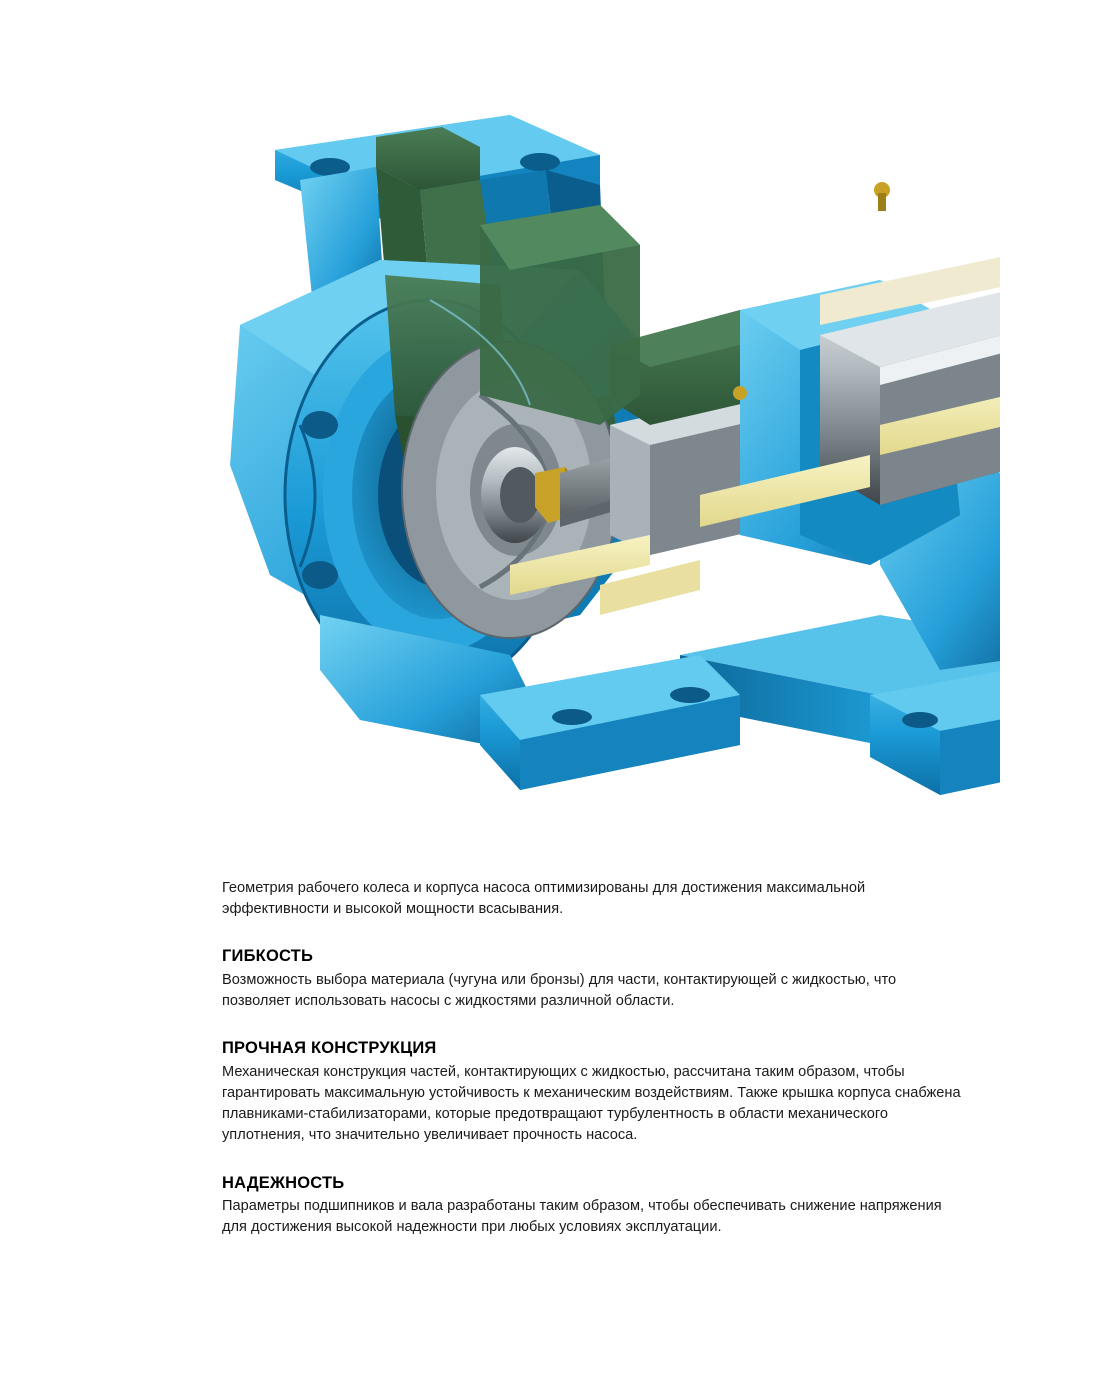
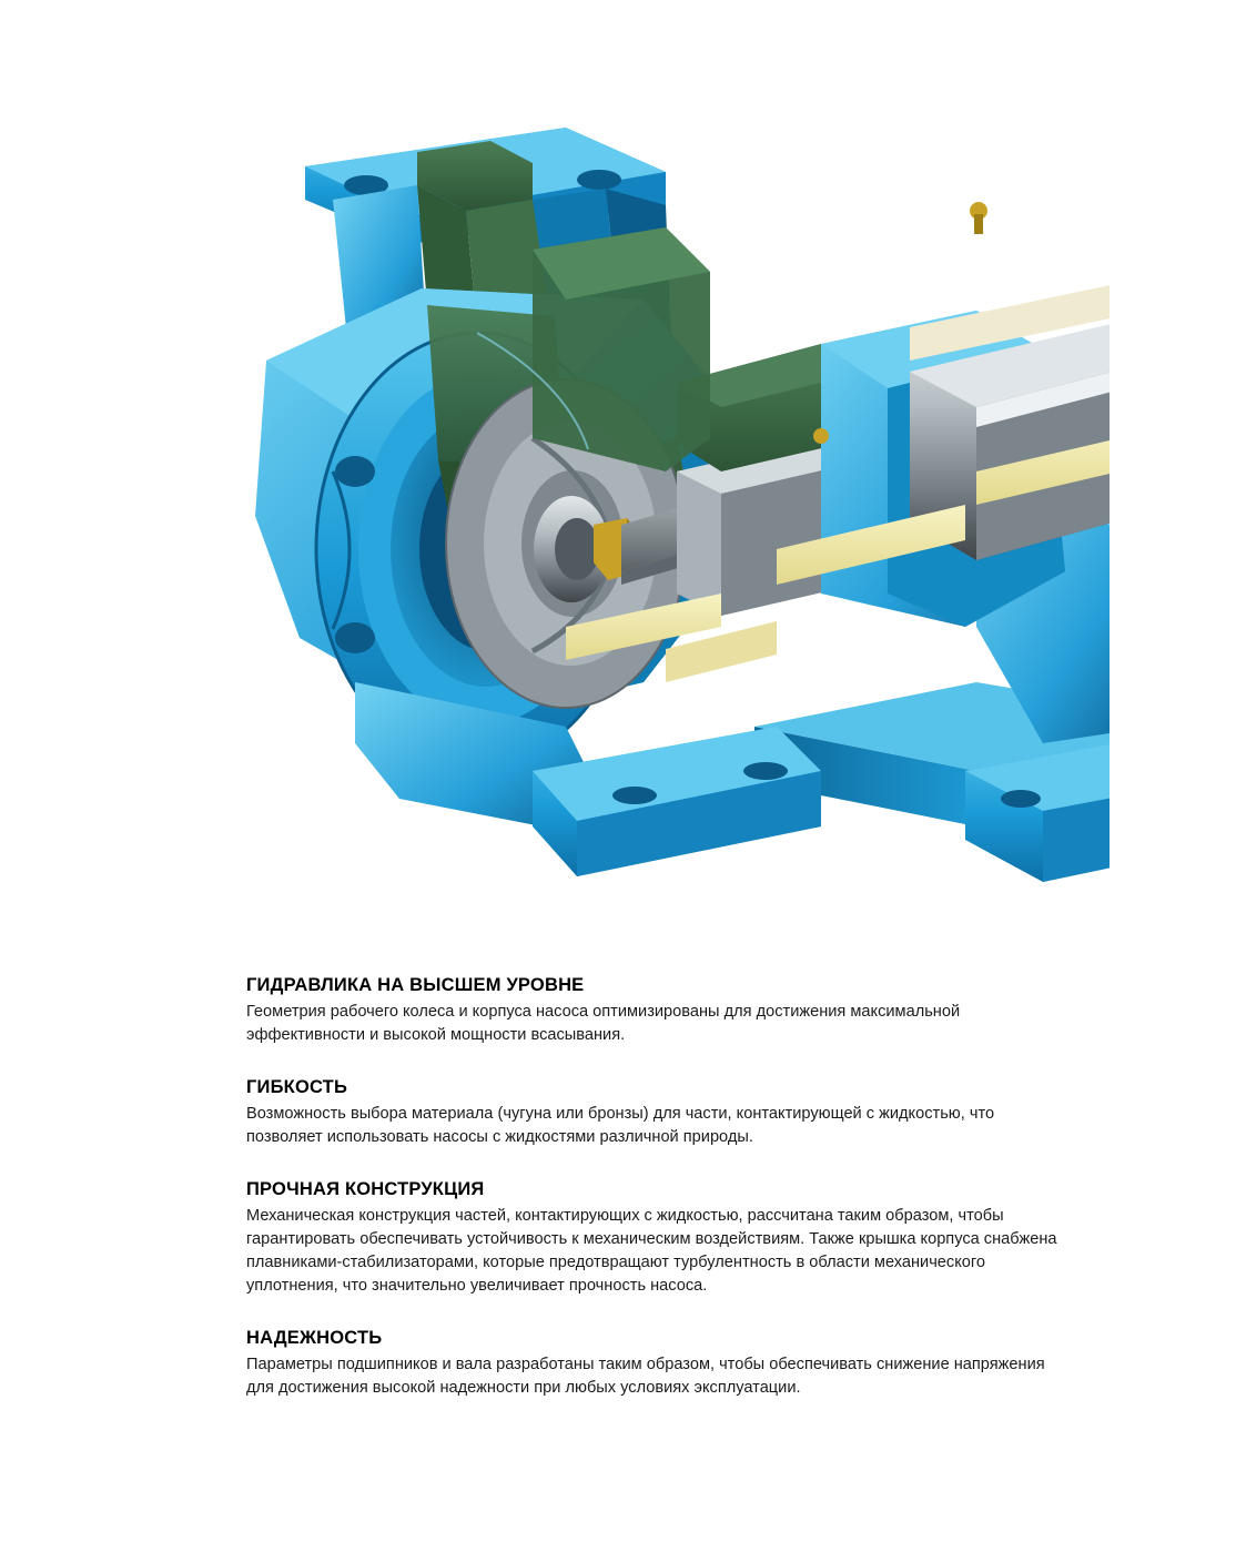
+ ГИДРАВЛИКА НА ВЫСШЕМ УРОВНЕ
  Геометрия рабочего колеса и корпуса насоса оптимизированы для достижения максимальной эффективности и высокой мощности всасывания.
  ГИБКОСТЬ
- Возможность выбора материала (чугуна или бронзы) для части, контактирующей с жидкостью, что позволяет использовать насосы с жидкостями различной области.
+ Возможность выбора материала (чугуна или бронзы) для части, контактирующей с жидкостью, что позволяет использовать насосы с жидкостями различной природы.
  ПРОЧНАЯ КОНСТРУКЦИЯ
- Механическая конструкция частей, контактирующих с жидкостью, рассчитана таким образом, чтобы гарантировать максимальную устойчивость к механическим воздействиям. Также крышка корпуса снабжена плавниками-стабилизаторами, которые предотвращают турбулентность в области механического уплотнения, что значительно увеличивает прочность насоса.
+ Механическая конструкция частей, контактирующих с жидкостью, рассчитана таким образом, чтобы гарантировать обеспечивать устойчивость к механическим воздействиям. Также крышка корпуса снабжена плавниками-стабилизаторами, которые предотвращают турбулентность в области механического уплотнения, что значительно увеличивает прочность насоса.
  НАДЕЖНОСТЬ
  Параметры подшипников и вала разработаны таким образом, чтобы обеспечивать снижение напряжения для достижения высокой надежности при любых условиях эксплуатации.
